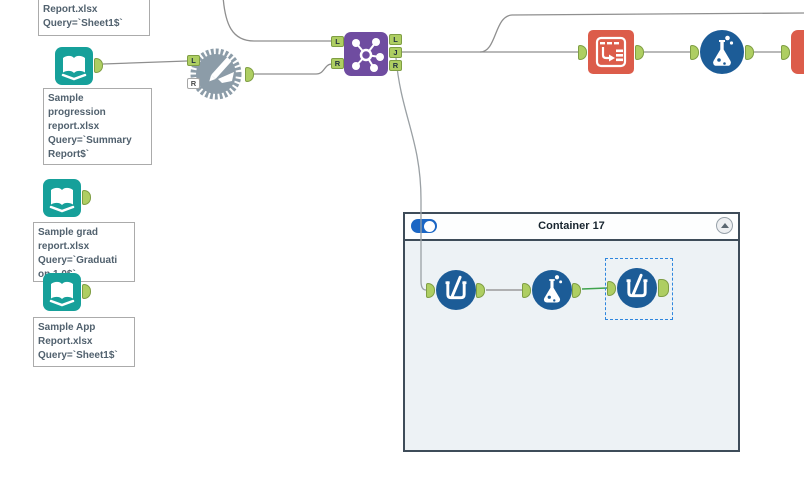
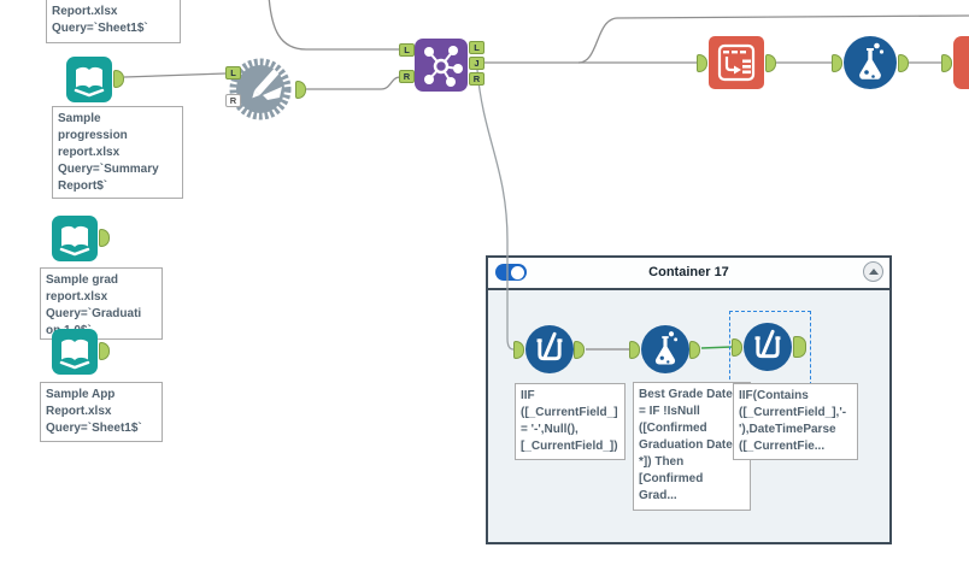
  Container 17
  Report.xlsx
  Query=`Sheet1$`
  Sample
  progression
  report.xlsx
  Query=`Summary
  Report$`
  Sample grad
  report.xlsx
  Query=`Graduati
  Sample App
  Report.xlsx
  Query=`Sheet1$`
+ IIF
+ ([_CurrentField_]
+ = '-',Null(),
+ [_CurrentField_])
+ Best Grade Date
+ = IF !IsNull
+ ([Confirmed
+ Graduation Date
+ *]) Then
+ [Confirmed
+ Grad...
+ IIF(Contains
+ ([_CurrentField_],'-
+ '),DateTimeParse
+ ([_CurrentFie...
  L
  R
  L
  R
  L
  J
  R
